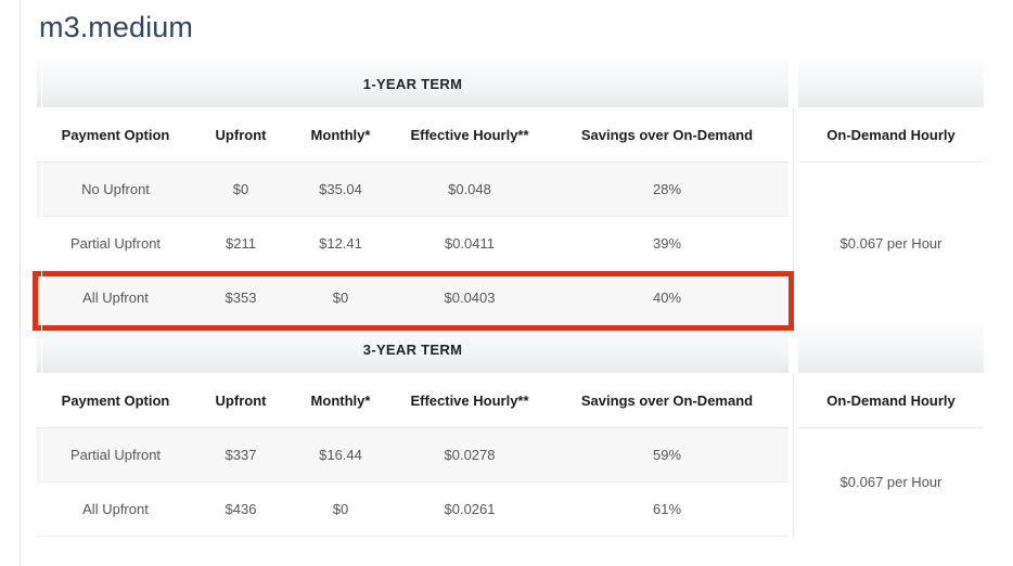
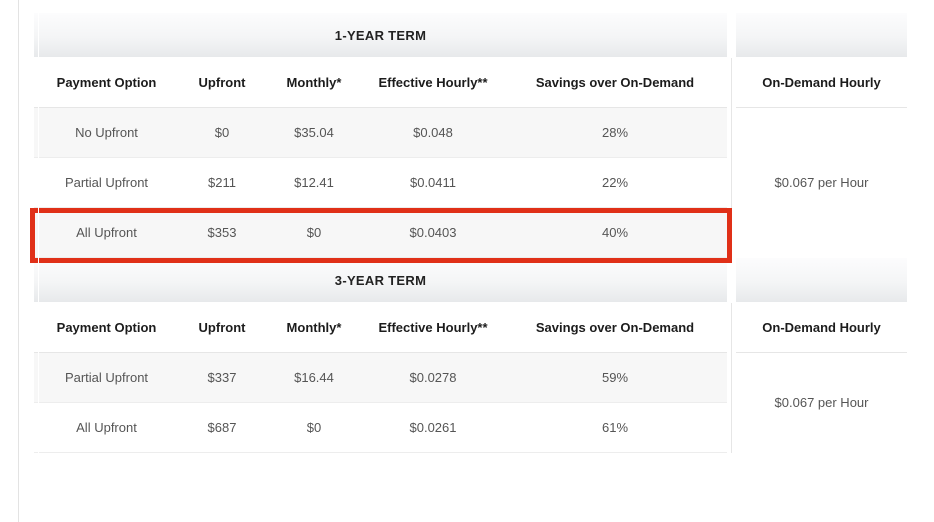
- m3.medium
  1-YEAR TERM
  Payment Option	Upfront	Monthly*	Effective Hourly**	Savings over On-Demand		On-Demand Hourly
  No Upfront	$0	$35.04	$0.048	28%		$0.067 per Hour
- Partial Upfront	$211	$12.41	$0.0411	39%
+ Partial Upfront	$211	$12.41	$0.0411	22%
  All Upfront	$353	$0	$0.0403	40%
  3-YEAR TERM
  Payment Option	Upfront	Monthly*	Effective Hourly**	Savings over On-Demand		On-Demand Hourly
  Partial Upfront	$337	$16.44	$0.0278	59%		$0.067 per Hour
- All Upfront	$436	$0	$0.0261	61%
+ All Upfront	$687	$0	$0.0261	61%
